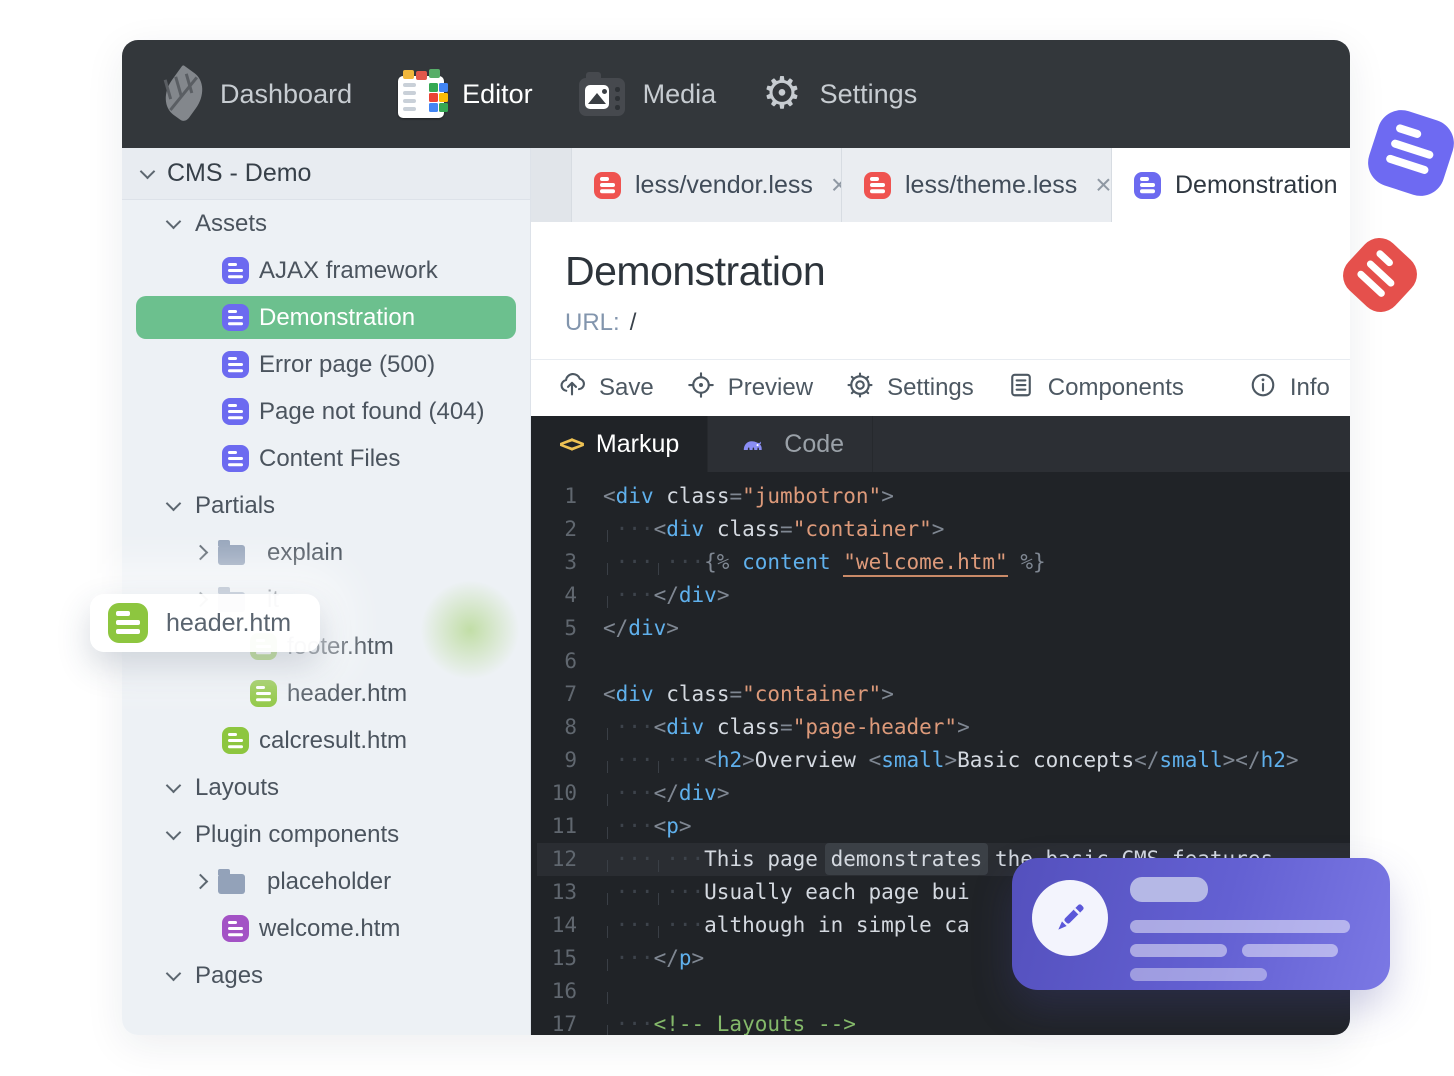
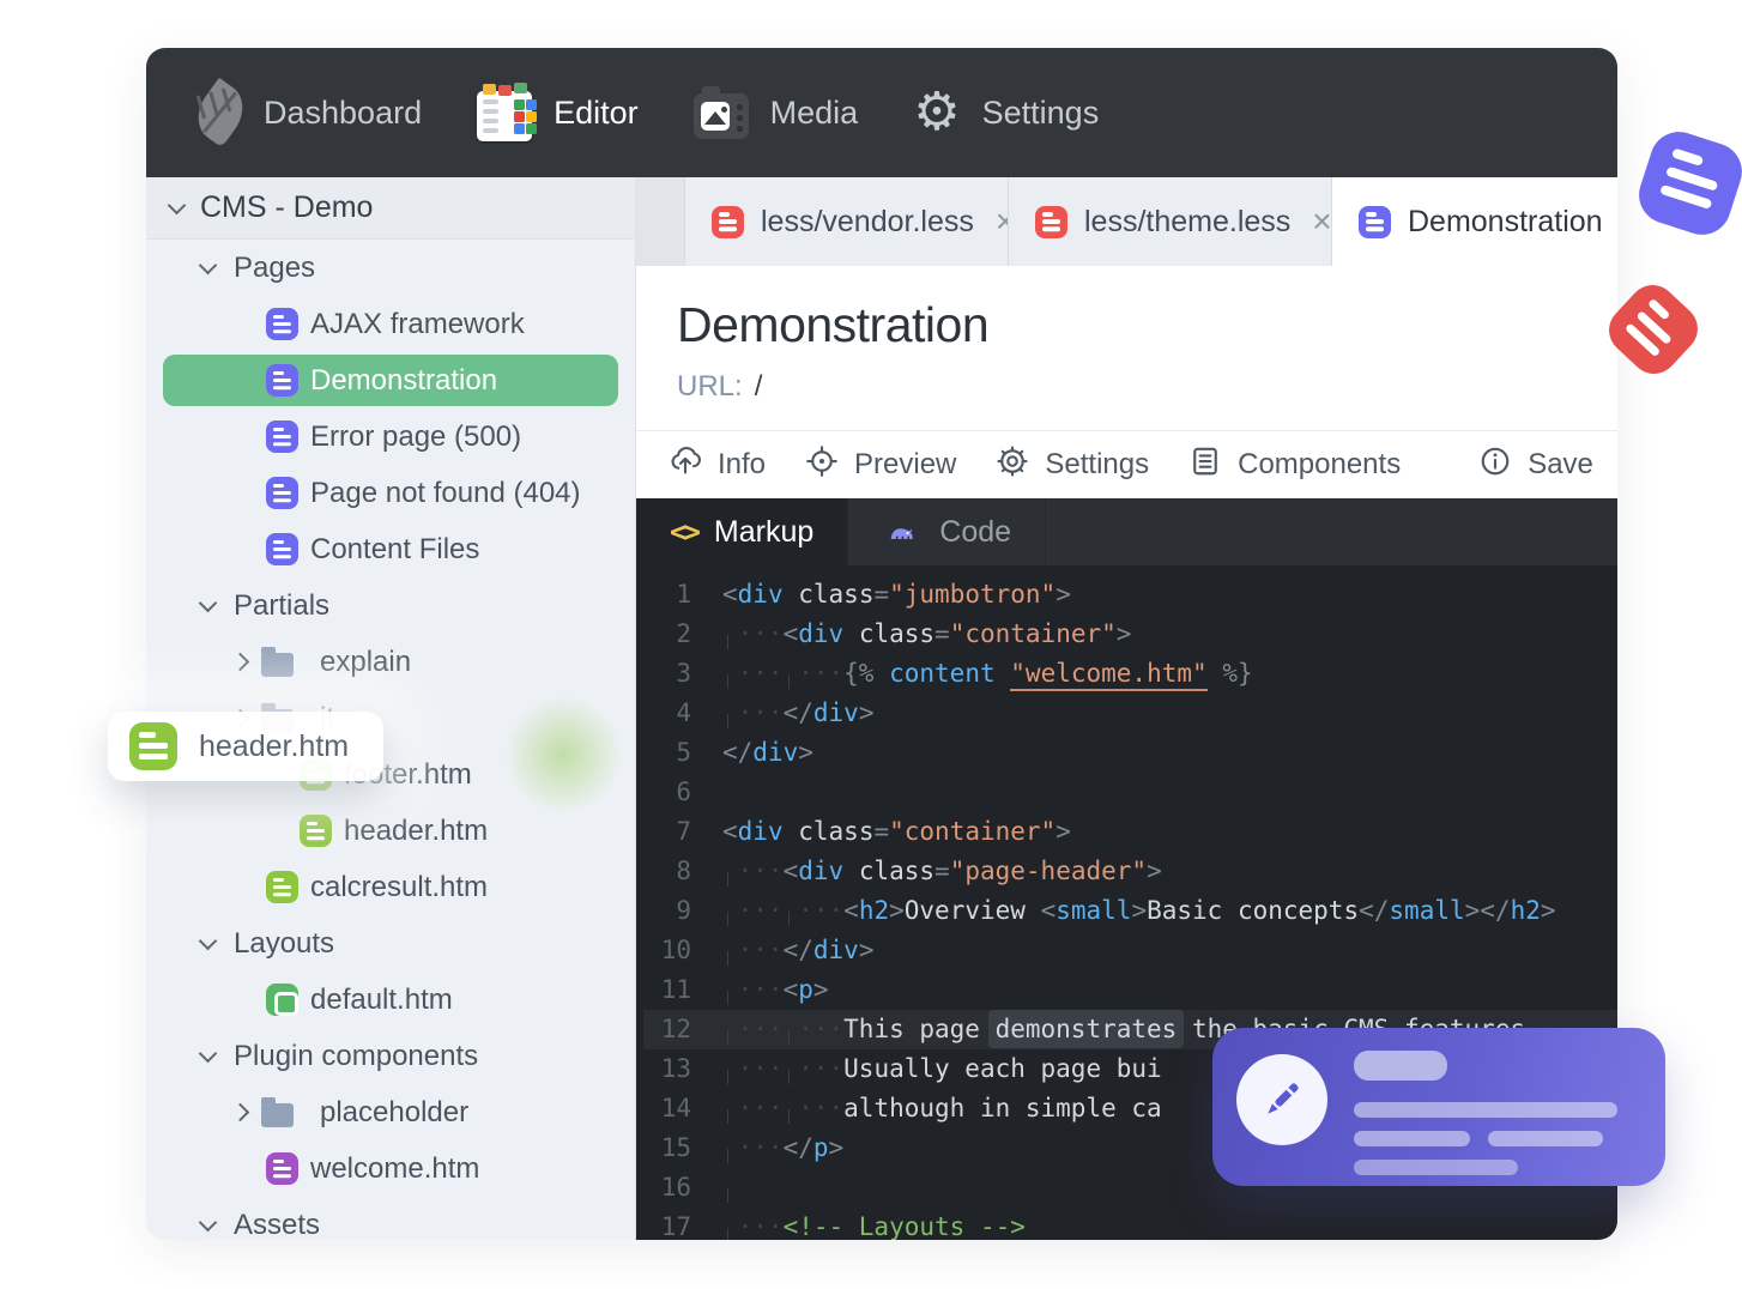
  Dashboard
  Editor
  Media
  Settings
  CMS - Demo
- Assets
+ Pages
  AJAX framework
  Demonstration
  Error page (500)
  Page not found (404)
  Content Files
  Partials
  explain
  ter.htm
  header.htm
  calcresult.htm
  Layouts
+ default.htm
  Plugin components
  placeholder
  welcome.htm
- Pages
+ Assets
  less/vendor.less
  ×
  less/theme.less
  ×
  Demonstration
  Demonstration
  URL: /
- Save
+ Info
  Preview
  Settings
  Components
- Info
+ Save
  <>
  Markup
  Code
  1
  <div class="jumbotron">
  2
  ···<div class="container">
  3
  ··· ···{% content "welcome.htm" %}
  4
  ···</div>
  5
  </div>
  6
  7
  <div class="container">
  8
  ···<div class="page-header">
  9
  ··· ···<h2>Overview <small>Basic concepts</small></h2>
  10
  ···</div>
  11
  ···<p>
  12
  13
  ··· ···Usually each page bui
  14
  ··· ···although in simple ca
  15
  ···</p>
  16
  17
  ···<!-- Layouts -->
  header.htm
